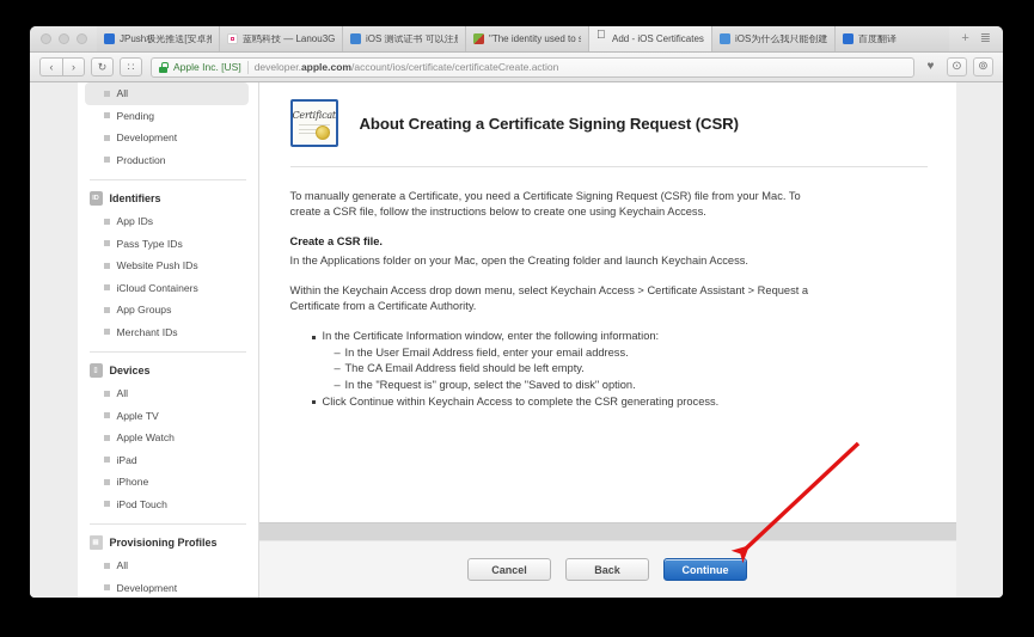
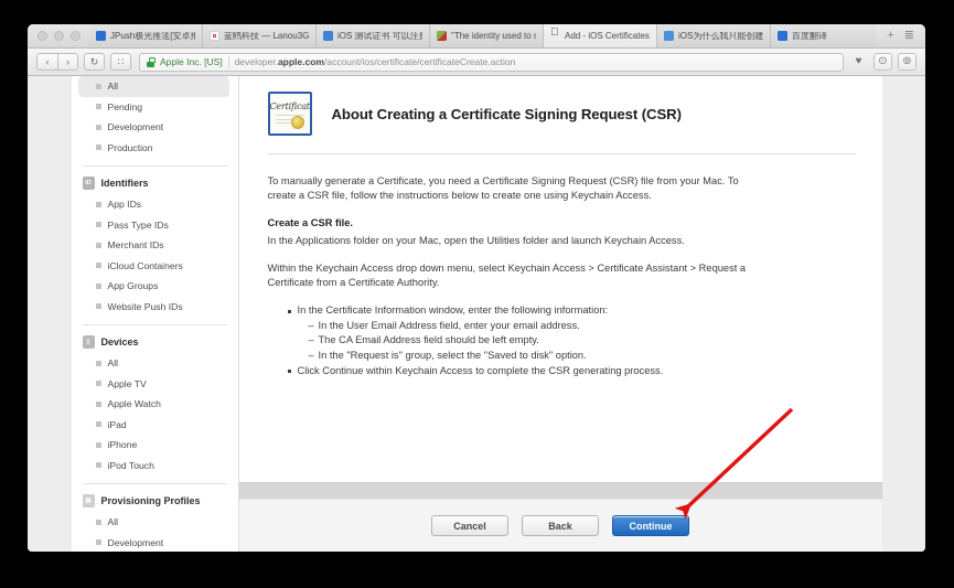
  JPush极光推送[安卓推
  蓝鸥科技 — Lanou3G
  iOS 测试证书 可以注
  "The identity used to s
  Add - iOS Certificates
  iOS为什么我只能创建
  百度翻译
  +
  ≣
  ‹
  ›
  ↻
  ∷
  Apple Inc. [US]
  developer.apple.com/account/ios/certificate/certificateCreate.action
  ♥
  ⊙
  ⊚
  All
  Pending
  Development
  Production
  Identifiers
  App IDs
  Pass Type IDs
- Website Push IDs
+ Merchant IDs
  iCloud Containers
  App Groups
- Merchant IDs
+ Website Push IDs
  Devices
  All
  Apple TV
  Apple Watch
  iPad
  iPhone
  iPod Touch
  Provisioning Profiles
  All
  Development
  Certificat
  About Creating a Certificate Signing Request (CSR)
  To manually generate a Certificate, you need a Certificate Signing Request (CSR) file from your Mac. To create a CSR file, follow the instructions below to create one using Keychain Access.
  Create a CSR file.
- In the Applications folder on your Mac, open the Creating folder and launch Keychain Access.
+ In the Applications folder on your Mac, open the Utilities folder and launch Keychain Access.
  Within the Keychain Access drop down menu, select Keychain Access > Certificate Assistant > Request a Certificate from a Certificate Authority.
  In the Certificate Information window, enter the following information:
  In the User Email Address field, enter your email address.
  The CA Email Address field should be left empty.
  In the "Request is" group, select the "Saved to disk" option.
  Click Continue within Keychain Access to complete the CSR generating process.
  Cancel
  Back
  Continue
